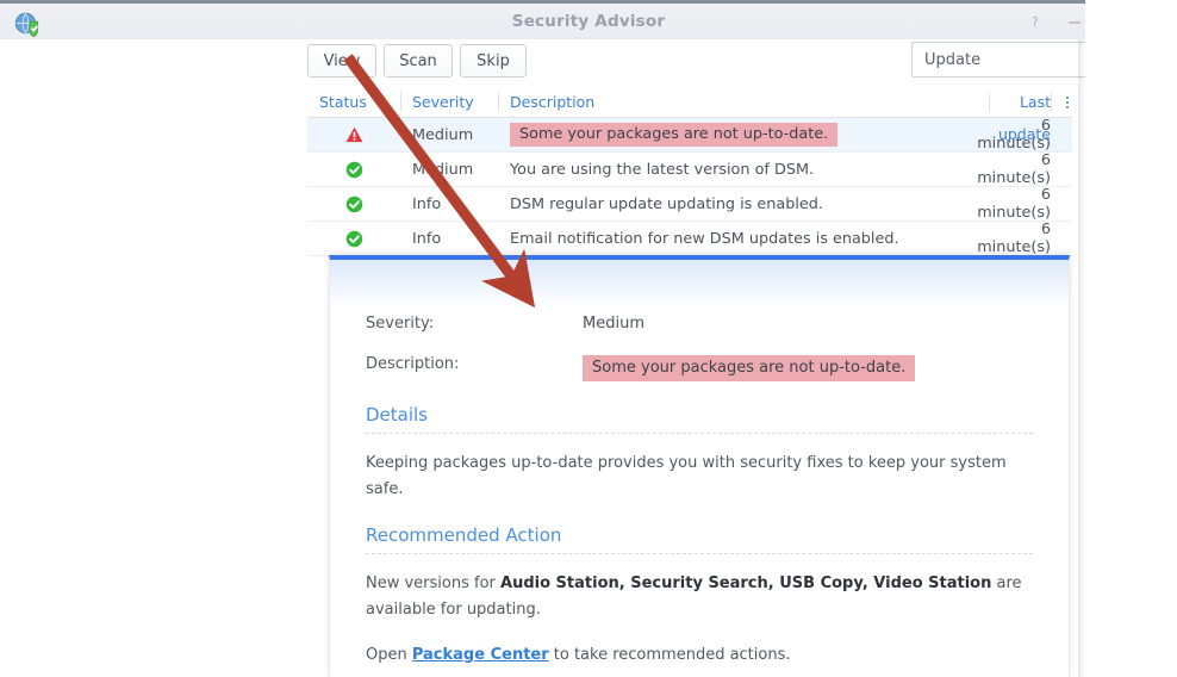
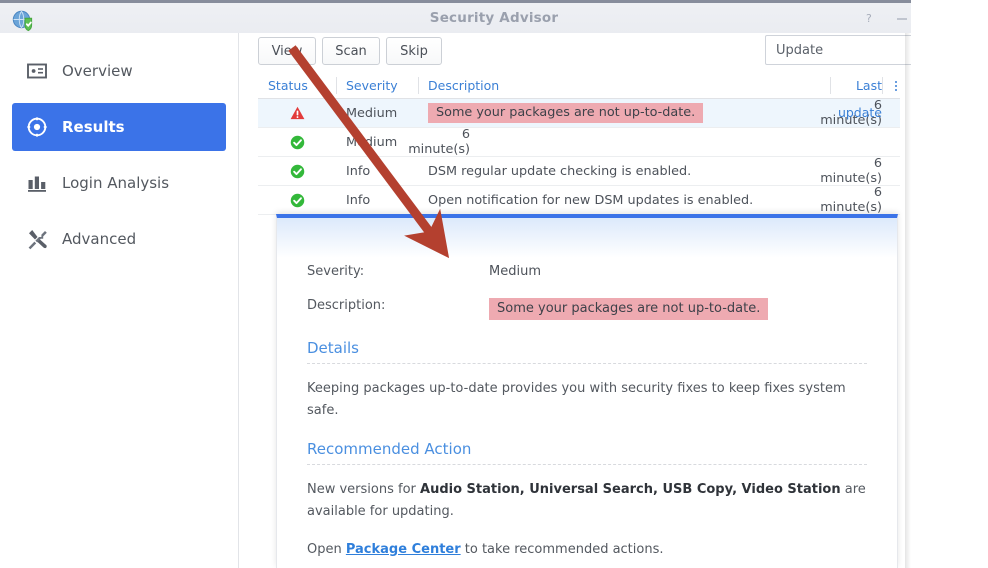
  Security Advisor
  ?
+ Overview
+ Results
+ Login Analysis
+ Advanced
  Vie
  Scan
  Skip
  Update
  Status
  Severity
  Description
  Last update
  Medium
  Some your packages are not up-to-date.
  Mdium
- You are using the latest version of DSM.
  6 inute(s)
  Info
- DSM regular update updating is enabled.
+ DSM regular update checking is enabled.
  6 inute(s)
  Info
- Email notification for new DSM updates is enabled.
+ Open notification for new DSM updates is enabled.
  6 inute(s)
  Severity:
  Medium
  Description:
  Some your packages are not up-to-date.
  Details
- Keeping packages up-to-date provides you with security fixes to keep your system safe.
+ Keeping packages up-to-date provides you with security fixes to keep fixes system safe.
  Recommended Action
- New versions for Audio Station, Security Search, USB Copy, Video Station are available for updating.
+ New versions for Audio Station, Universal Search, USB Copy, Video Station are available for updating.
  Open Package Center to take recommended actions.
